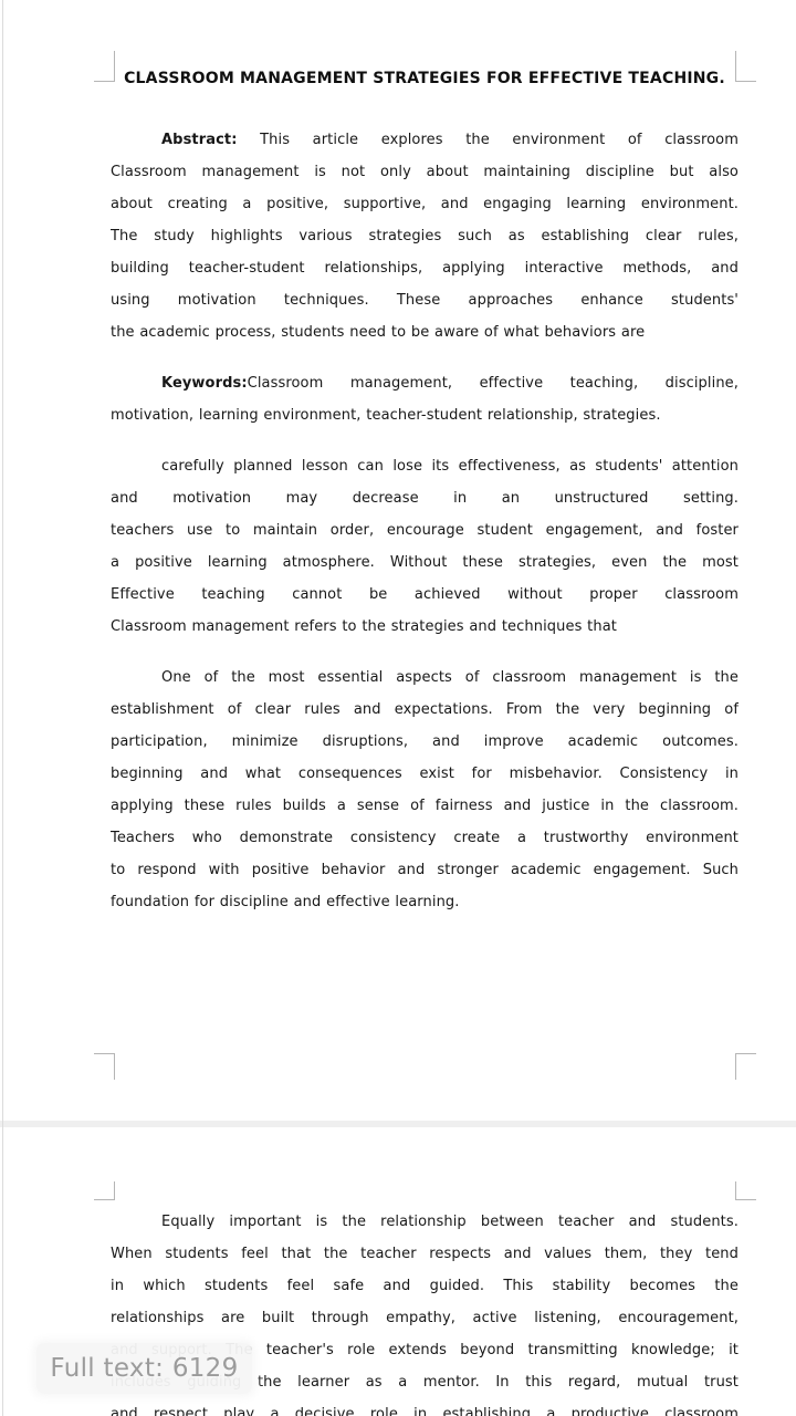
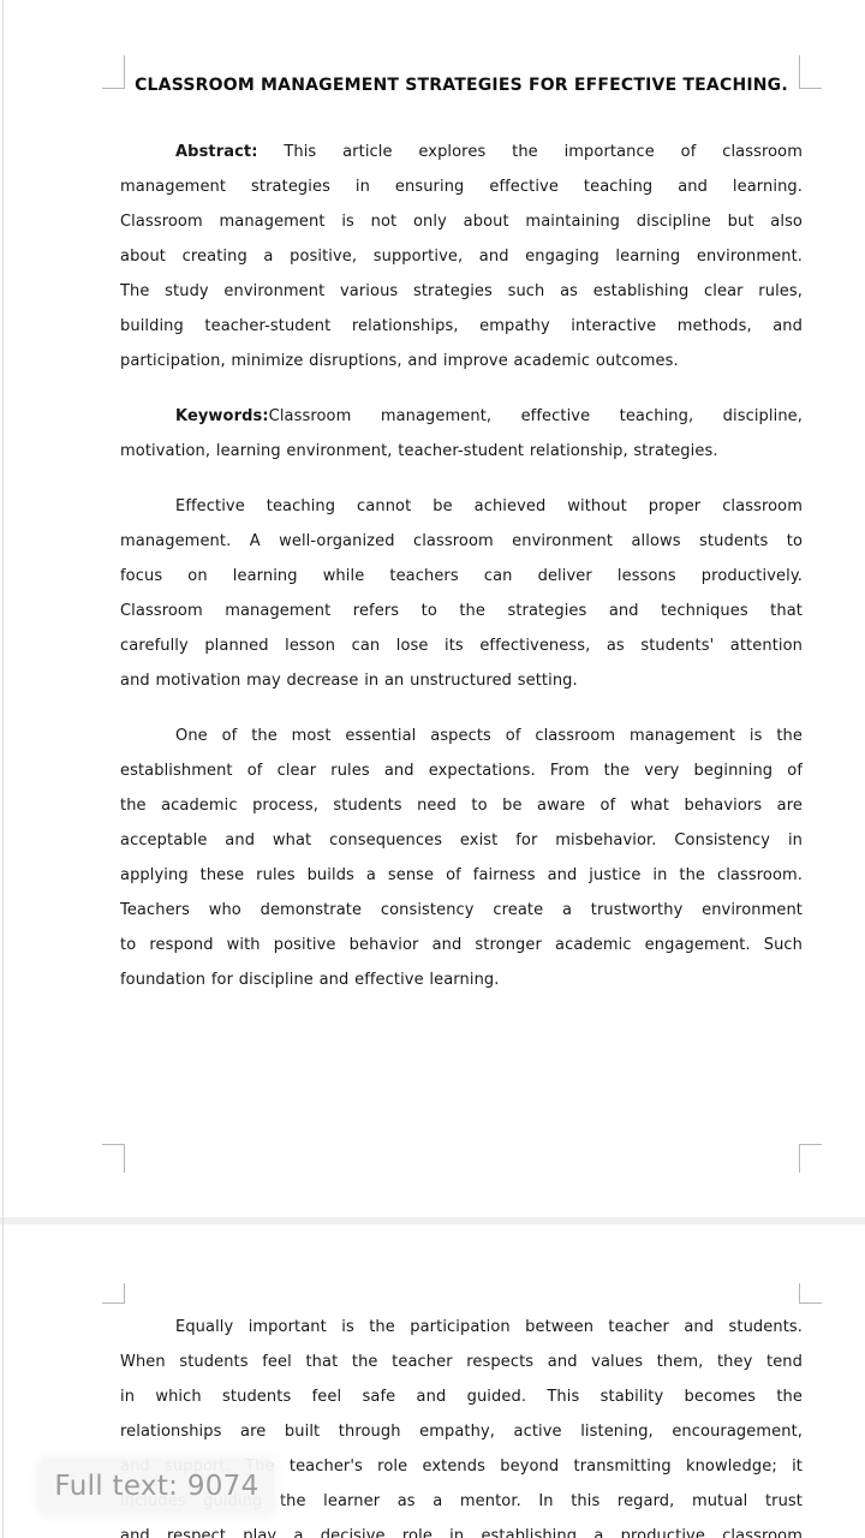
  CLASSROOM MANAGEMENT STRATEGIES FOR EFFECTIVE TEACHING.
- Abstract: This article explores the environment of classroom
+ Abstract: This article explores the importance of classroom
+ management strategies in ensuring effective teaching and learning.
  Classroom management is not only about maintaining discipline but also
  about creating a positive, supportive, and engaging learning environment.
- The study highlights various strategies such as establishing clear rules,
+ The study environment various strategies such as establishing clear rules,
- building teacher-student relationships, applying interactive methods, and
+ building teacher-student relationships, empathy interactive methods, and
- using motivation techniques. These approaches enhance students'
- the academic process, students need to be aware of what behaviors are
+ participation, minimize disruptions, and improve academic outcomes.
  Keywords:Classroom management, effective teaching, discipline,
  motivation, learning environment, teacher-student relationship, strategies.
- carefully planned lesson can lose its effectiveness, as students' attention
+ Effective teaching cannot be achieved without proper classroom
+ management. A well-organized classroom environment allows students to
+ focus on learning while teachers can deliver lessons productively.
- and motivation may decrease in an unstructured setting.
+ Classroom management refers to the strategies and techniques that
- teachers use to maintain order, encourage student engagement, and foster
- a positive learning atmosphere. Without these strategies, even the most
- Effective teaching cannot be achieved without proper classroom
+ carefully planned lesson can lose its effectiveness, as students' attention
- Classroom management refers to the strategies and techniques that
+ and motivation may decrease in an unstructured setting.
  One of the most essential aspects of classroom management is the
  establishment of clear rules and expectations. From the very beginning of
- participation, minimize disruptions, and improve academic outcomes.
+ the academic process, students need to be aware of what behaviors are
- beginning and what consequences exist for misbehavior. Consistency in
+ acceptable and what consequences exist for misbehavior. Consistency in
  applying these rules builds a sense of fairness and justice in the classroom.
  Teachers who demonstrate consistency create a trustworthy environment
  to respond with positive behavior and stronger academic engagement. Such
  foundation for discipline and effective learning.
- Equally important is the relationship between teacher and students.
+ Equally important is the participation between teacher and students.
  When students feel that the teacher respects and values them, they tend
  in which students feel safe and guided. This stability becomes the
  relationships are built through empathy, active listening, encouragement,
  teacher's role extends beyond transmitting knowledge; it
  the learner as a mentor. In this regard, mutual trust
  and respect play a decisive role in establishing a productive classroom
- Full text: 6129
+ Full text: 9074
